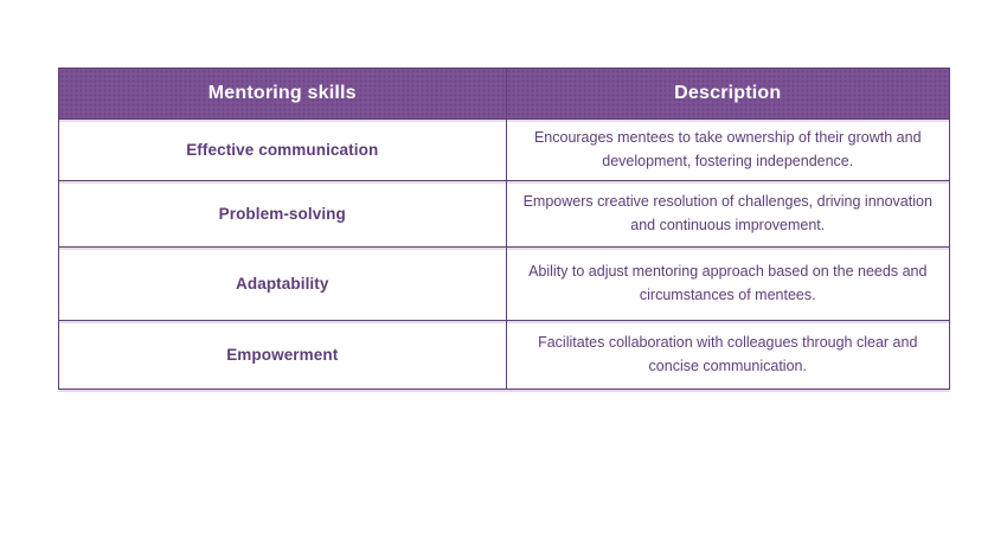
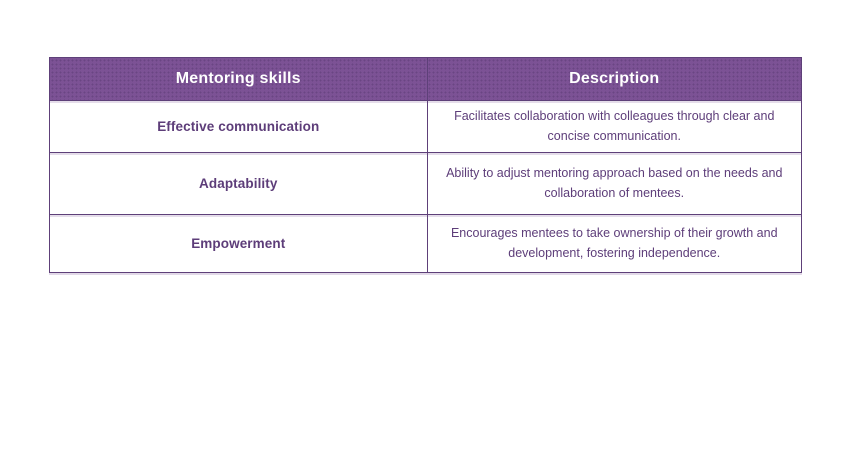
  Mentoring skills	Description
- Effective communication	Encourages mentees to take ownership of their growth and development, fostering independence.
+ Effective communication	Facilitates collaboration with colleagues through clear and concise communication.
- Problem-solving	Empowers creative resolution of challenges, driving innovation and continuous improvement.
- Adaptability	Ability to adjust mentoring approach based on the needs and circumstances of mentees.
+ Adaptability	Ability to adjust mentoring approach based on the needs and collaboration of mentees.
- Empowerment	Facilitates collaboration with colleagues through clear and concise communication.
+ Empowerment	Encourages mentees to take ownership of their growth and development, fostering independence.
